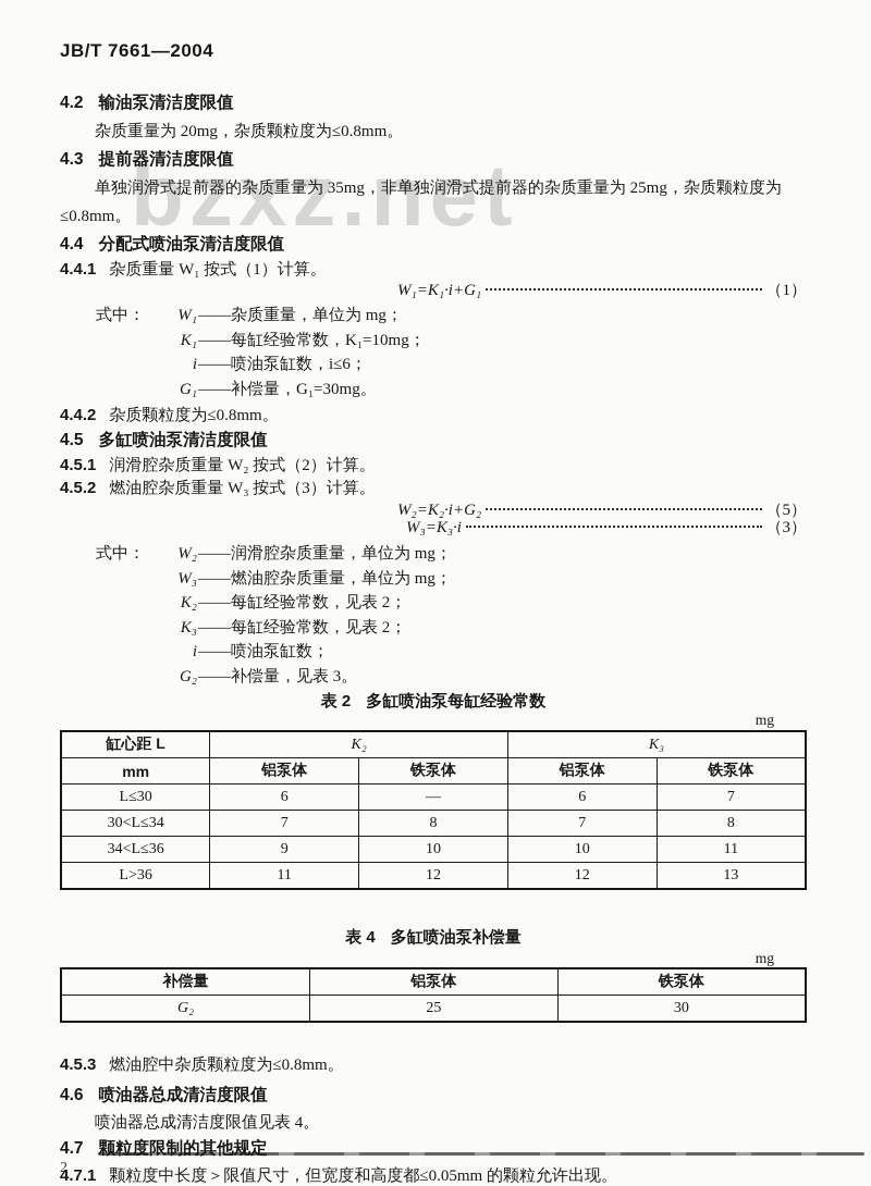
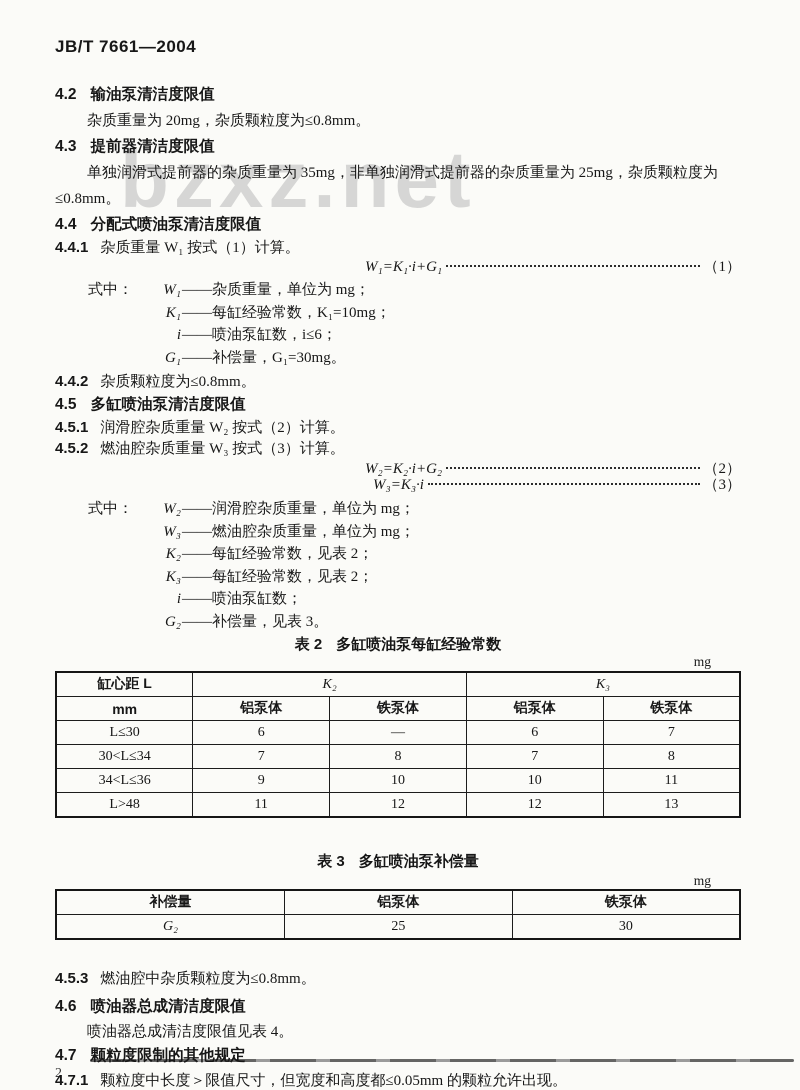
  bzxz.net
  JB/T 7661—2004
  4.2 输油泵清洁度限值
  杂质重量为 20mg，杂质颗粒度为≤0.8mm。
  4.3 提前器清洁度限值
  单独润滑式提前器的杂质重量为 35mg，非单独润滑式提前器的杂质重量为 25mg，杂质颗粒度为
  ≤0.8mm。
  4.4 分配式喷油泵清洁度限值
  4.4.1 杂质重量 W₁ 按式（1）计算。
  W₁=K₁·i+G₁
  （1）
  式中：
  W₁
  ——杂质重量，单位为 mg；
  K₁
  ——每缸经验常数，K₁=10mg；
  i
  ——喷油泵缸数，i≤6；
  G₁
  ——补偿量，G₁=30mg。
  4.4.2 杂质颗粒度为≤0.8mm。
  4.5 多缸喷油泵清洁度限值
  4.5.1 润滑腔杂质重量 W₂ 按式（2）计算。
  4.5.2 燃油腔杂质重量 W₃ 按式（3）计算。
  W₂=K₂·i+G₂
- （5）
+ （2）
  W₃=K₃·i
  （3）
  式中：
  W₂
  ——润滑腔杂质重量，单位为 mg；
  W₃
  ——燃油腔杂质重量，单位为 mg；
  K₂
  ——每缸经验常数，见表 2；
  K₃
  ——每缸经验常数，见表 2；
  i
  ——喷油泵缸数；
  G₂
  ——补偿量，见表 3。
  表 2 多缸喷油泵每缸经验常数
  mg
  缸心距 L	K₂	K₃
  mm	铝泵体	铁泵体	铝泵体	铁泵体
  L≤30	6	—	6	7
  30<L≤34	7	8	7	8
  34<L≤36	9	10	10	11
- L>36	11	12	12	13
+ L>48	11	12	12	13
- 表 4 多缸喷油泵补偿量
+ 表 3 多缸喷油泵补偿量
  mg
  补偿量	铝泵体	铁泵体
  G₂	25	30
  4.5.3 燃油腔中杂质颗粒度为≤0.8mm。
  4.6 喷油器总成清洁度限值
  喷油器总成清洁度限值见表 4。
  4.7 颗粒度限制的其他规定
  4.7.1 颗粒度中长度＞限值尺寸，但宽度和高度都≤0.05mm 的颗粒允许出现。
  2
